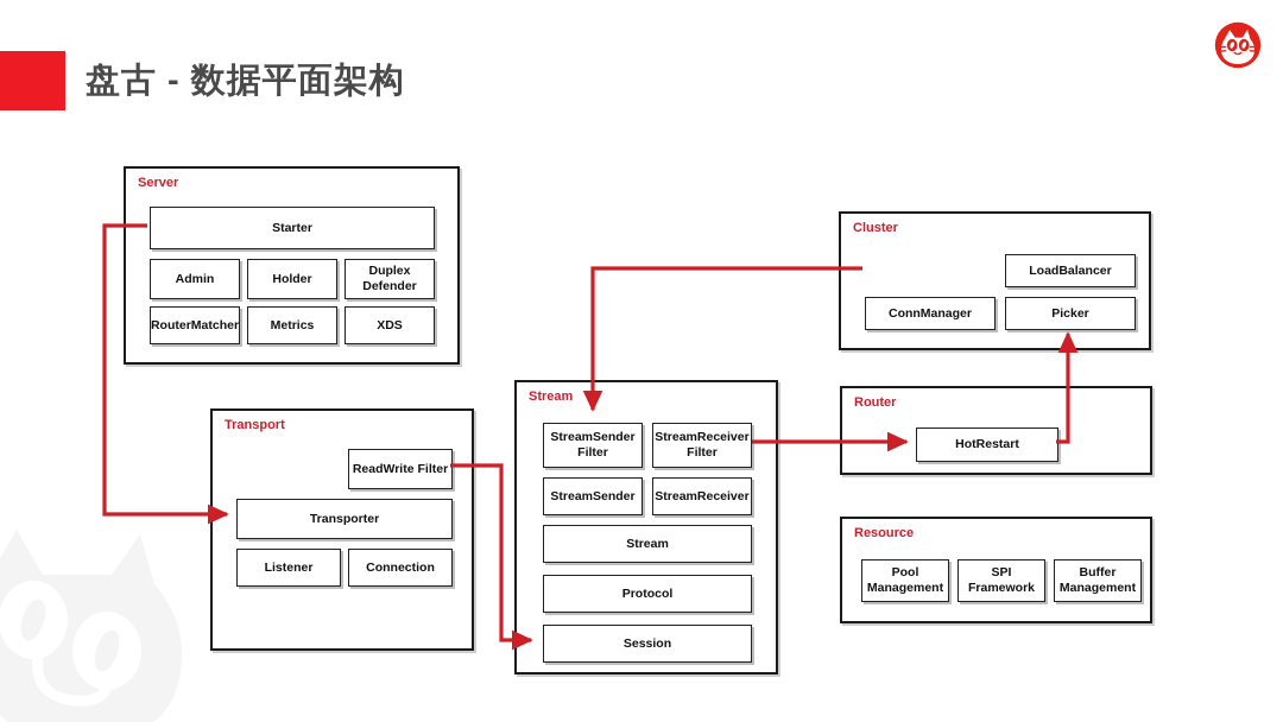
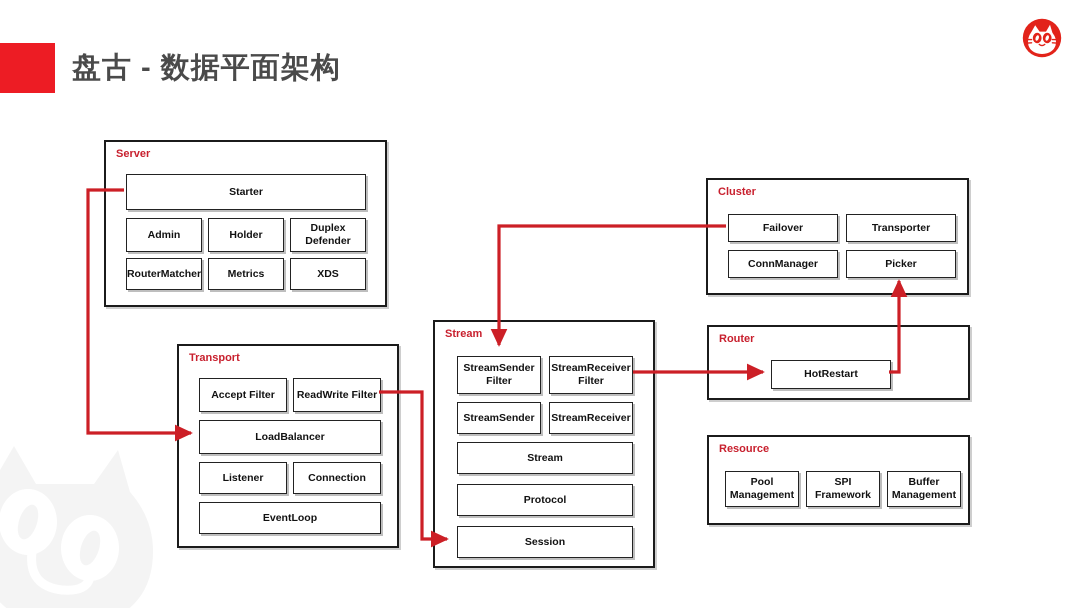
  盘古 - 数据平面架构
  Server
  Starter
  Admin
  Holder
  Duplex
  Defender
  RouterMatcher
  Metrics
  XDS
  Transport
+ Accept Filter
  ReadWrite Filter
- Transporter
+ LoadBalancer
  Listener
  Connection
+ EventLoop
  Stream
  StreamSender
  Filter
  StreamReceiver
  Filter
  StreamSender
  StreamReceiver
  Stream
  Protocol
  Session
  Cluster
+ Failover
- LoadBalancer
+ Transporter
  ConnManager
  Picker
  Router
  HotRestart
  Resource
  Pool
  Management
  SPI
  Framework
  Buffer
  Management
